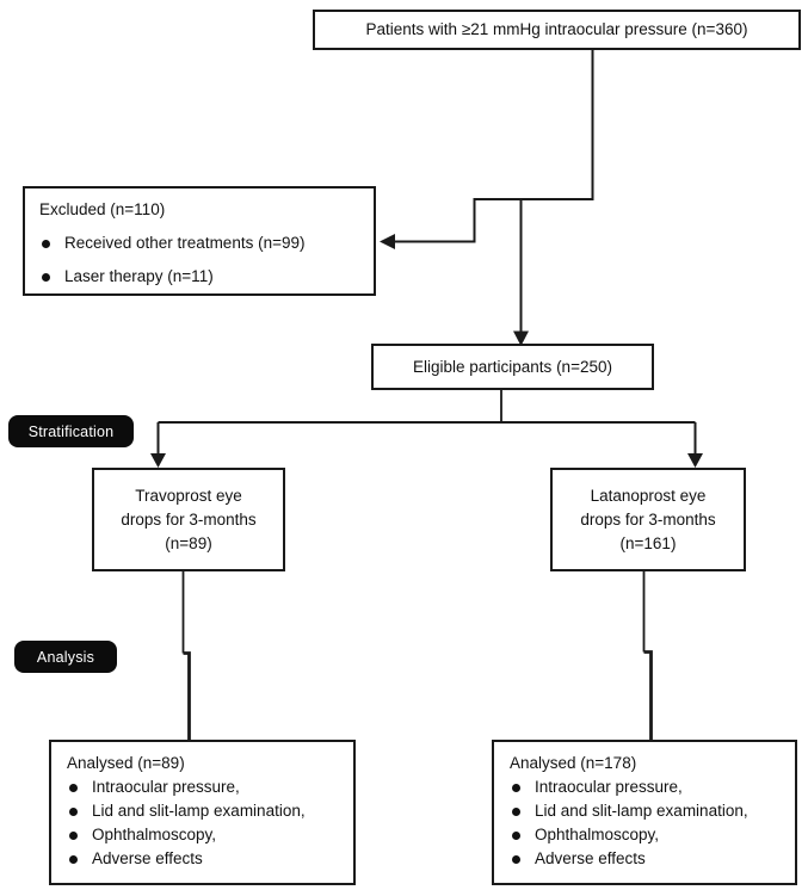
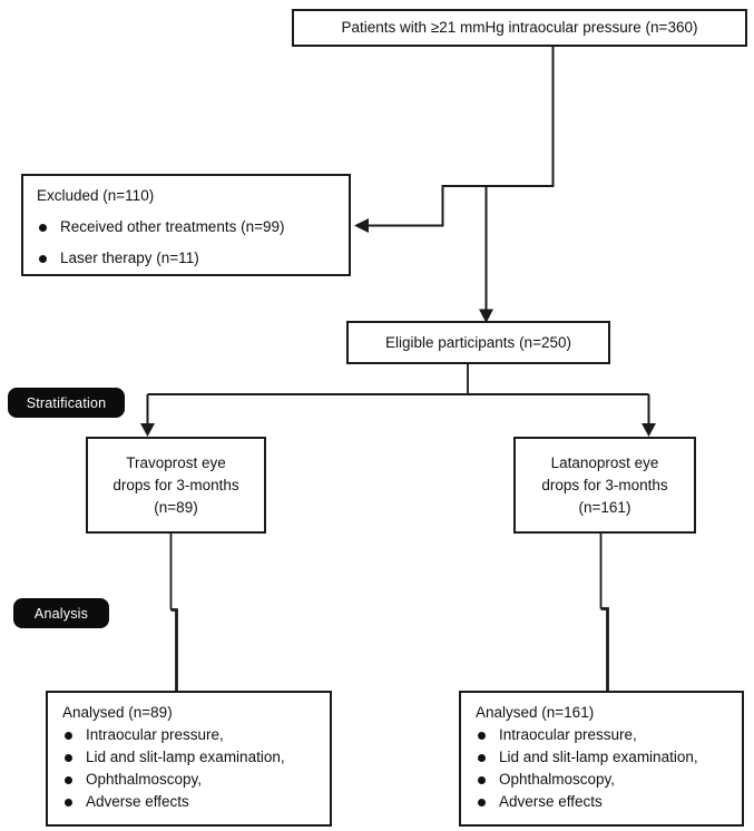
  Patients with ≥21 mmHg intraocular pressure (n=360)
  Excluded (n=110)
  Received other treatments (n=99)
  Laser therapy (n=11)
  Eligible participants (n=250)
  Stratification
  Travoprost eye
  drops for 3-months
  (n=89)
  Latanoprost eye
  drops for 3-months
  (n=161)
  Analysis
  Analysed (n=89)
  Intraocular pressure,
  Lid and slit-lamp examination,
  Ophthalmoscopy,
  Adverse effects
- Analysed (n=178)
+ Analysed (n=161)
  Intraocular pressure,
  Lid and slit-lamp examination,
  Ophthalmoscopy,
  Adverse effects
